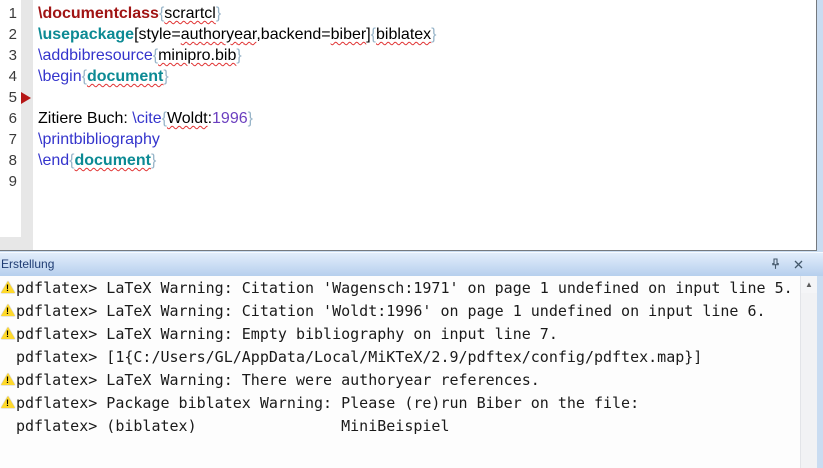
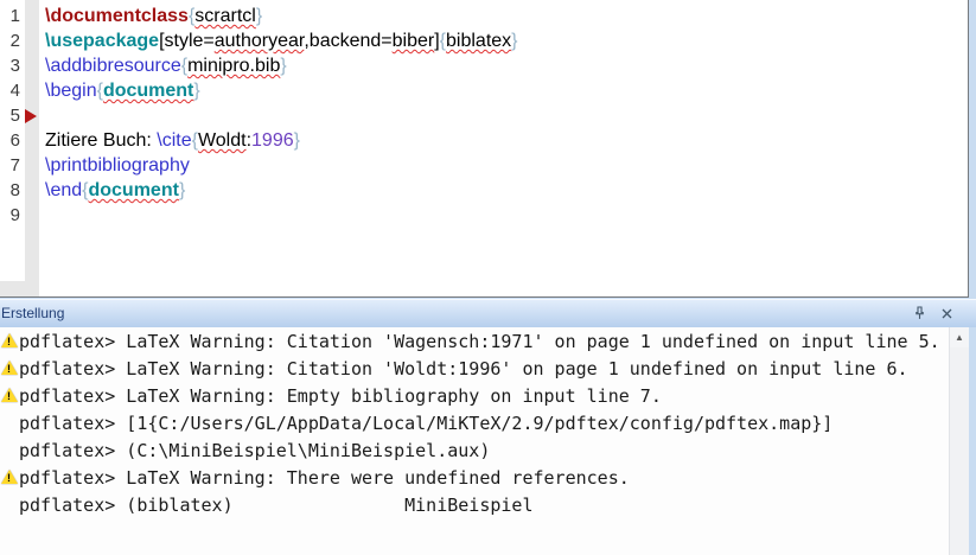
  1
  \documentclass{scrartcl}
  2
  \usepackage[style=authoryear,backend=biber]{biblatex}
  3
  \addbibresource{minipro.bib}
  4
  \begin{document}
  5
  6
  Zitiere Buch: \cite{Woldt:1996}
  7
  \printbibliography
  8
  \end{document}
  9
  Erstellung
  pdflatex> LaTeX Warning: Citation 'Wagensch:1971' on page 1 undefined on input line 5.
  pdflatex> LaTeX Warning: Citation 'Woldt:1996' on page 1 undefined on input line 6.
  pdflatex> LaTeX Warning: Empty bibliography on input line 7.
  pdflatex> [1{C:/Users/GL/AppData/Local/MiKTeX/2.9/pdftex/config/pdftex.map}]
+ pdflatex> (C:\MiniBeispiel\MiniBeispiel.aux)
- pdflatex> LaTeX Warning: There were authoryear references.
+ pdflatex> LaTeX Warning: There were undefined references.
- pdflatex> Package biblatex Warning: Please (re)run Biber on the file:
  pdflatex> (biblatex) MiniBeispiel
  ▲
